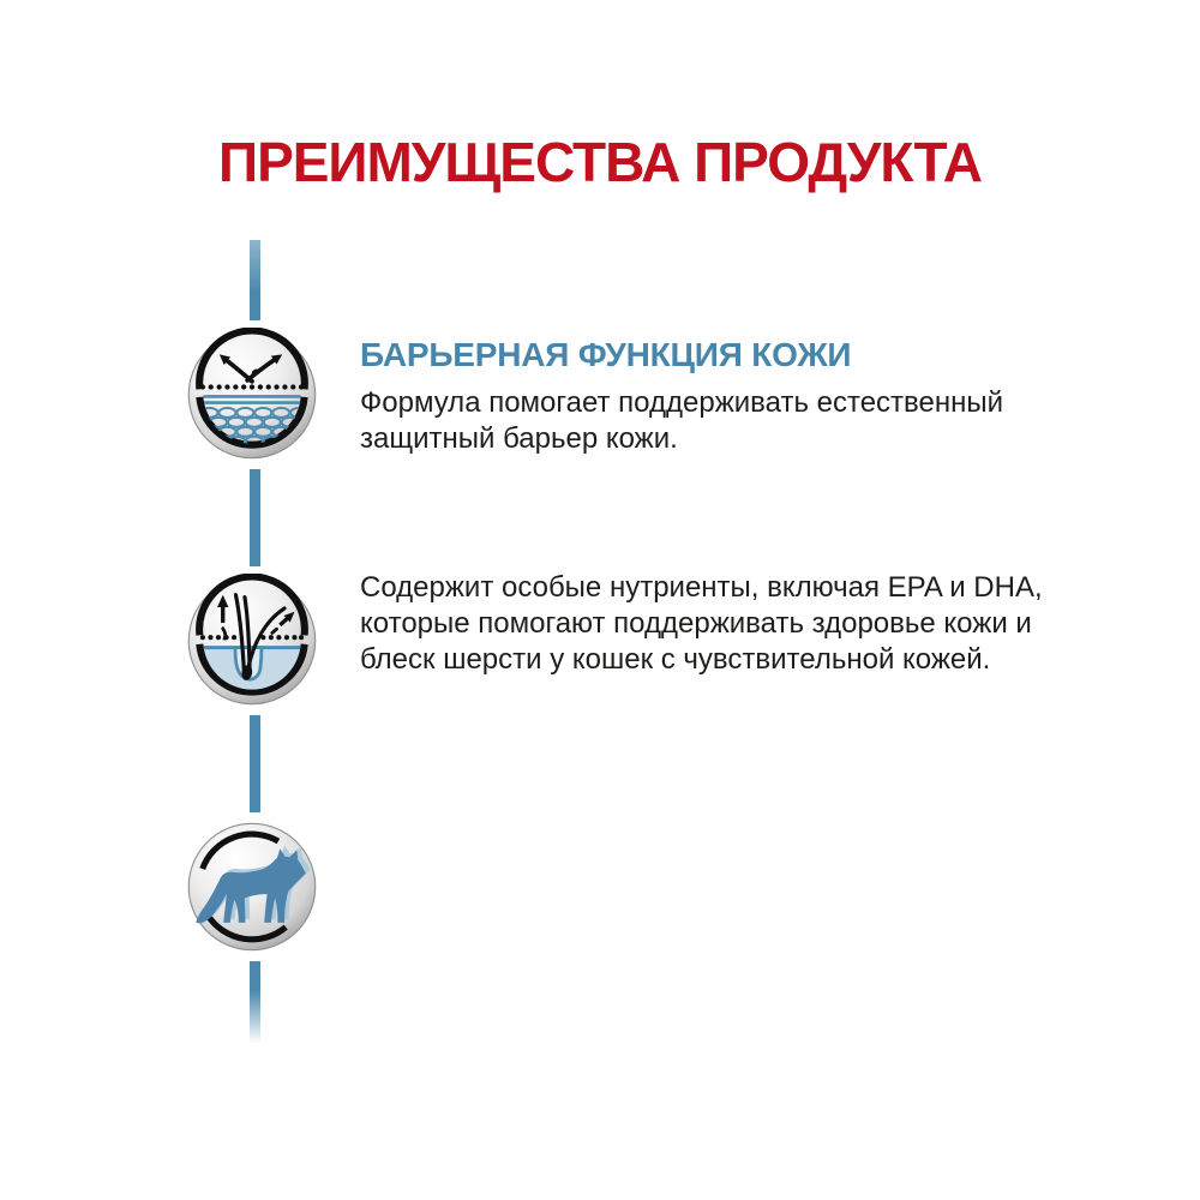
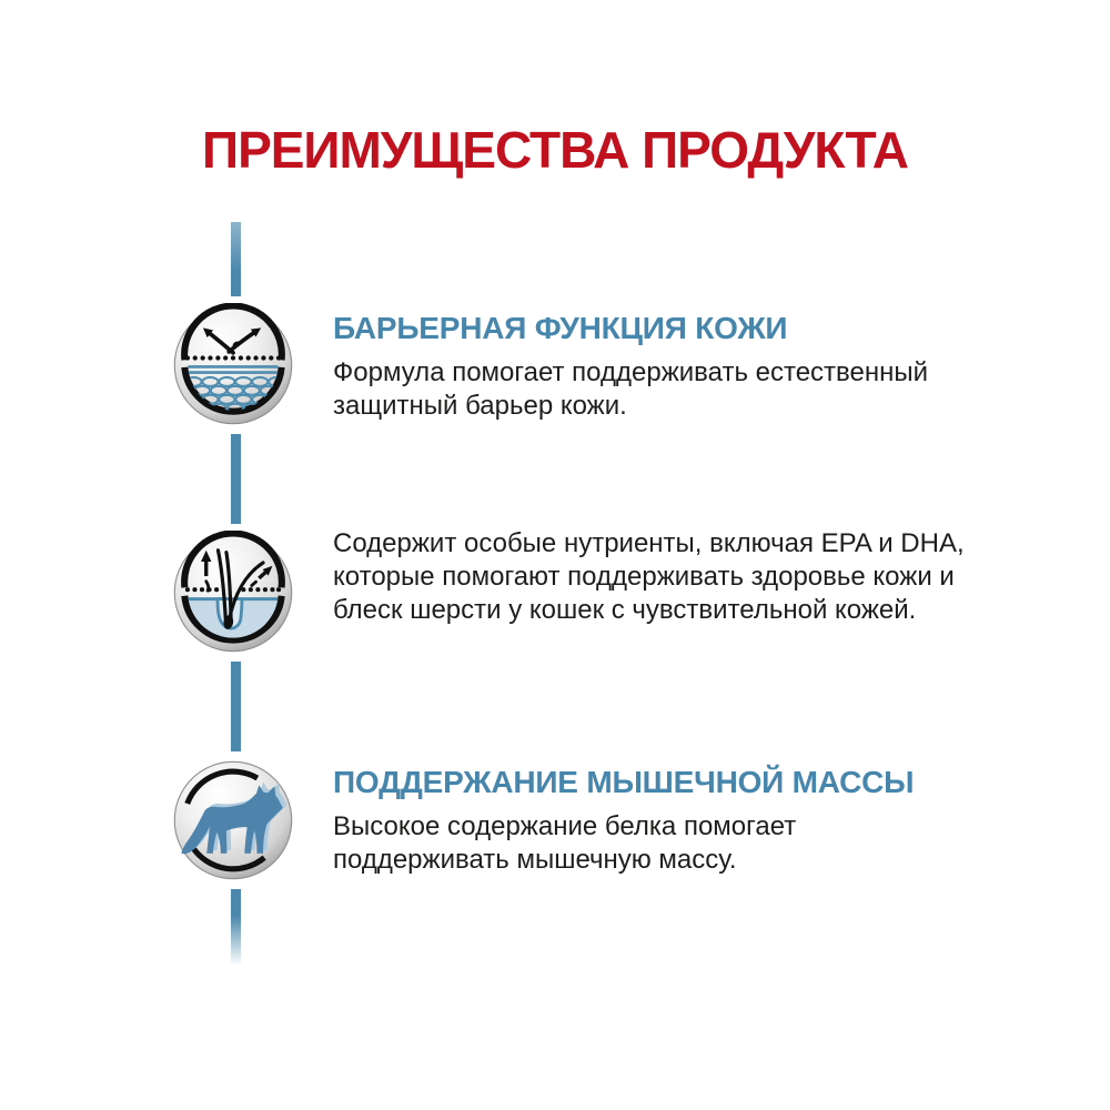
  ПРЕИМУЩЕСТВА ПРОДУКТА
  БАРЬЕРНАЯ ФУНКЦИЯ КОЖИ
  Формула помогает поддерживать естественный
  защитный барьер кожи.
  Содержит особые нутриенты, включая EPA и DHA,
  которые помогают поддерживать здоровье кожи и
  блеск шерсти у кошек с чувствительной кожей.
+ ПОДДЕРЖАНИЕ МЫШЕЧНОЙ МАССЫ
+ Высокое содержание белка помогает
+ поддерживать мышечную массу.
